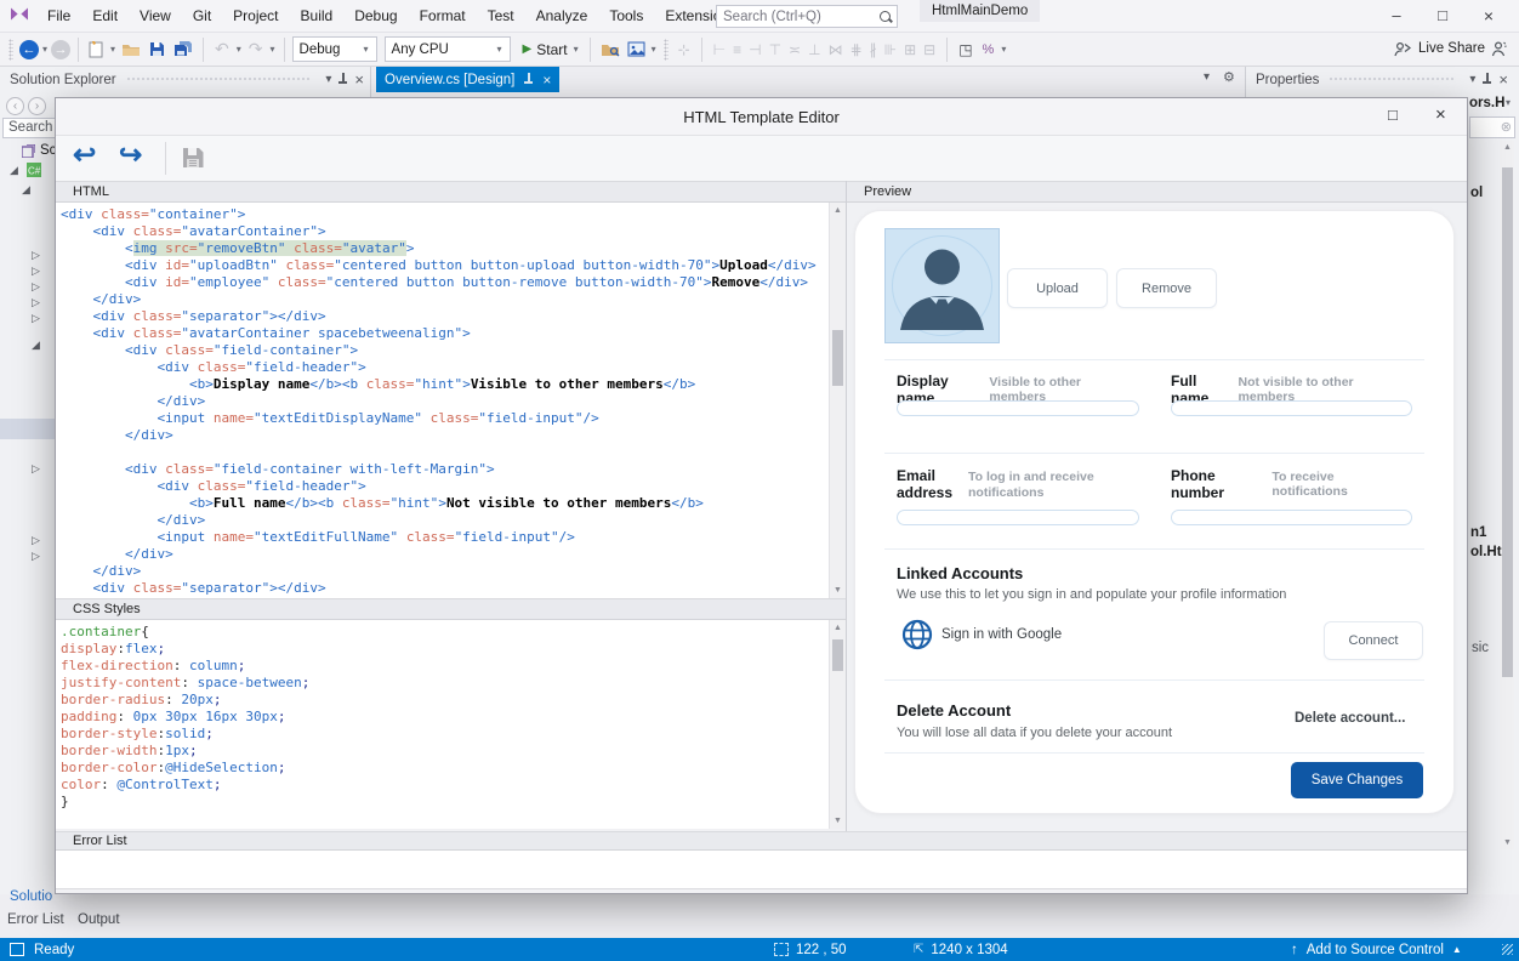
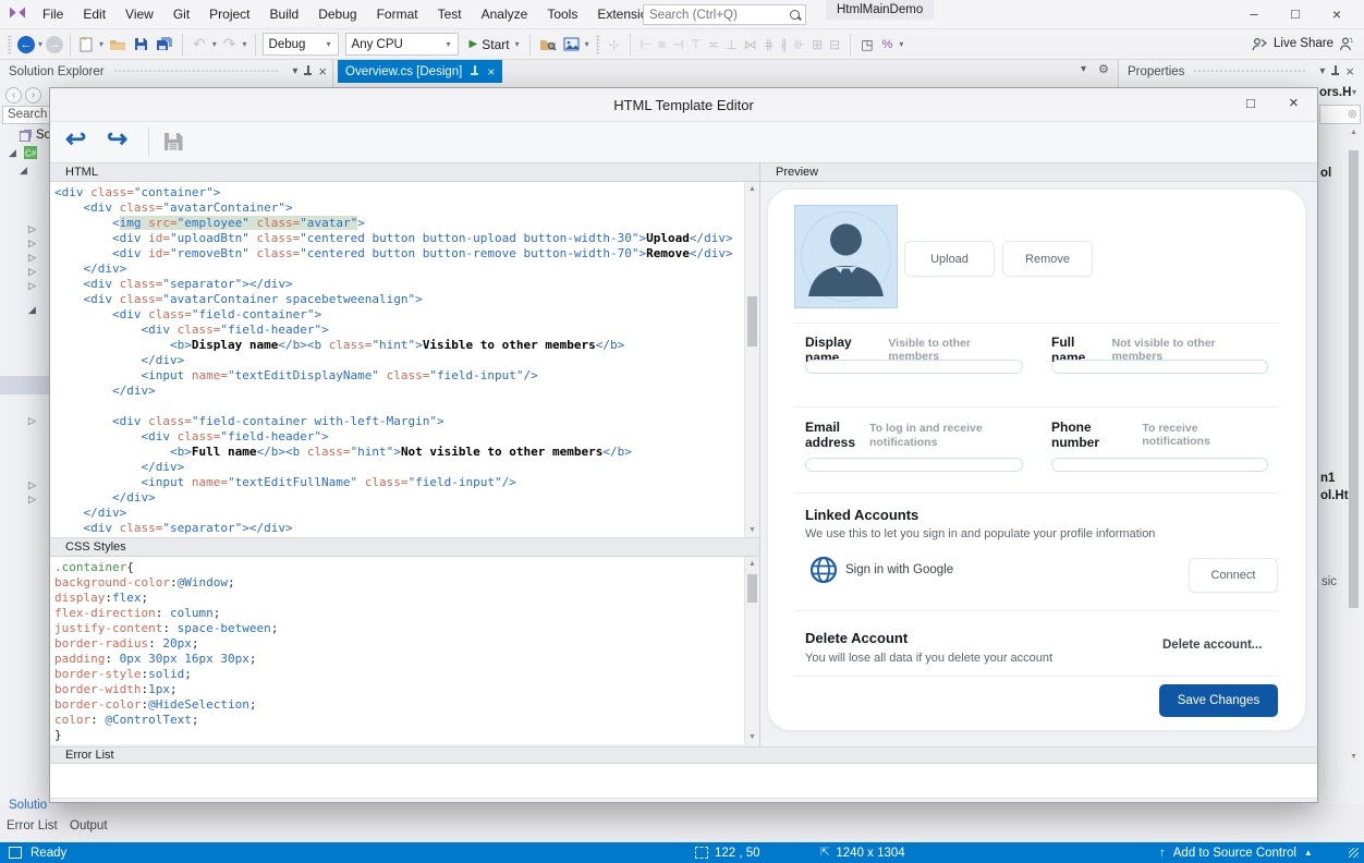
  File
  Edit
  View
  Git
  Project
  Build
  Debug
  Format
  Test
  Analyze
  Tools
  Extensi
  Search (Ctrl+Q)
  HtmlMainDemo
  –
  □
  ×
  ←
  ▾
  →
  ▾
  ↶
  ▾
  ↷
  ▾
  Debug
  ▾
  Any CPU
  ▾
  ▶
  Start
  ▾
  ▾
  ⊹
  ⊢
  ≡
  ⊣
  ⊤
  ≍
  ⊥
  ⋈
  ⋕
  ∦
  ⊪
  ⊞
  ⊟
  ◳
  %
  ▾
  Live Share
  Solution Explorer
  ▾
  ×
  ‹
  ›
  Search
  Sc
  ◢
  C#
  ◢
  ▷
  ▷
  ▷
  ▷
  ▷
  ◢
  ▷
  ▷
  ▷
  Overview.cs [Design]
  ×
  ▾
  ⚙
  Properties
  ▾
  ×
  ors.H
  ▾
  ⊗
  ol
  n1
  ol.Ht
  sic
  Solutio
  Error List
  Output
  HTML Template Editor
  □
  ×
  ↩
  ↪
  HTML
  <div class="container">
  <div class="avatarContainer">
- <img src="removeBtn" class="avatar">
+ <img src="employee" class="avatar">
- <div id="uploadBtn" class="centered button button-upload button-width-70">Upload</div>
+ <div id="uploadBtn" class="centered button button-upload button-width-30">Upload</div>
- <div id="employee" class="centered button button-remove button-width-70">Remove</div>
+ <div id="removeBtn" class="centered button button-remove button-width-70">Remove</div>
  </div>
  <div class="separator"></div>
  <div class="avatarContainer spacebetweenalign">
  <div class="field-container">
  <div class="field-header">
  <b>Display name</b><b class="hint">Visible to other members</b>
  </div>
  <input name="textEditDisplayName" class="field-input"/>
  </div>
  <div class="field-container with-left-Margin">
  <div class="field-header">
  <b>Full name</b><b class="hint">Not visible to other members</b>
  </div>
  <input name="textEditFullName" class="field-input"/>
  </div>
  </div>
  <div class="separator"></div>
  CSS Styles
  .container{
+ background-color:@Window;
  display:flex;
  flex-direction: column;
  justify-content: space-between;
  border-radius: 20px;
  padding: 0px 30px 16px 30px;
  border-style:solid;
  border-width:1px;
  border-color:@HideSelection;
  color: @ControlText;
  }
  Preview
  Upload
  Remove
  Display name
  Visible to other members
  Full name
  Not visible to other members
  Email address
  To log in and receive notifications
  Phone number
  To receive notifications
  Linked Accounts
  We use this to let you sign in and populate your profile information
  Sign in with Google
  Connect
  Delete Account
  You will lose all data if you delete your account
  Delete account...
  Save Changes
  Error List
  Ready
  122 , 50
  ⇱
  1240 x 1304
  ↑
  Add to Source Control
  ▲
